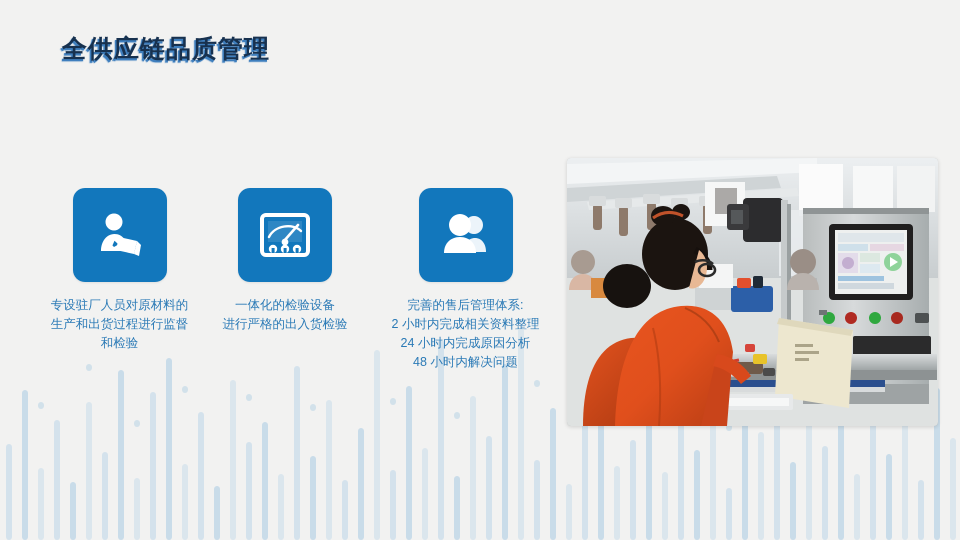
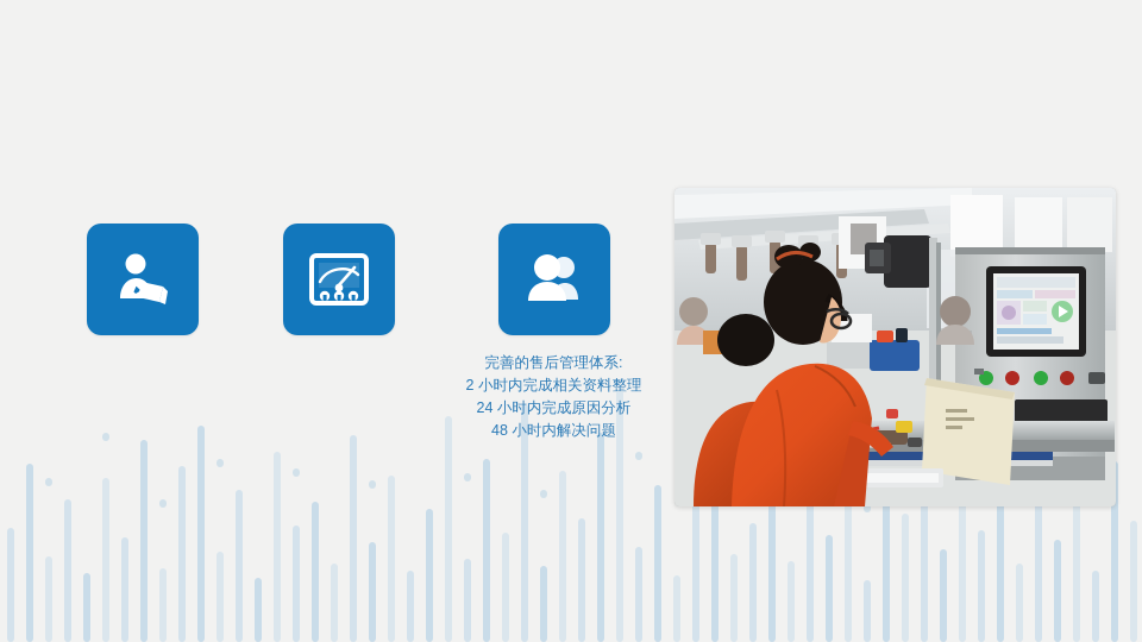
- 全供应链品质管理
- 专设驻厂人员对原材料的
- 生产和出货过程进行监督
- 和检验
- 一体化的检验设备
- 进行严格的出入货检验
  完善的售后管理体系:
  2 小时内完成相关资料整理
  24 小时内完成原因分析
  48 小时内解决问题
